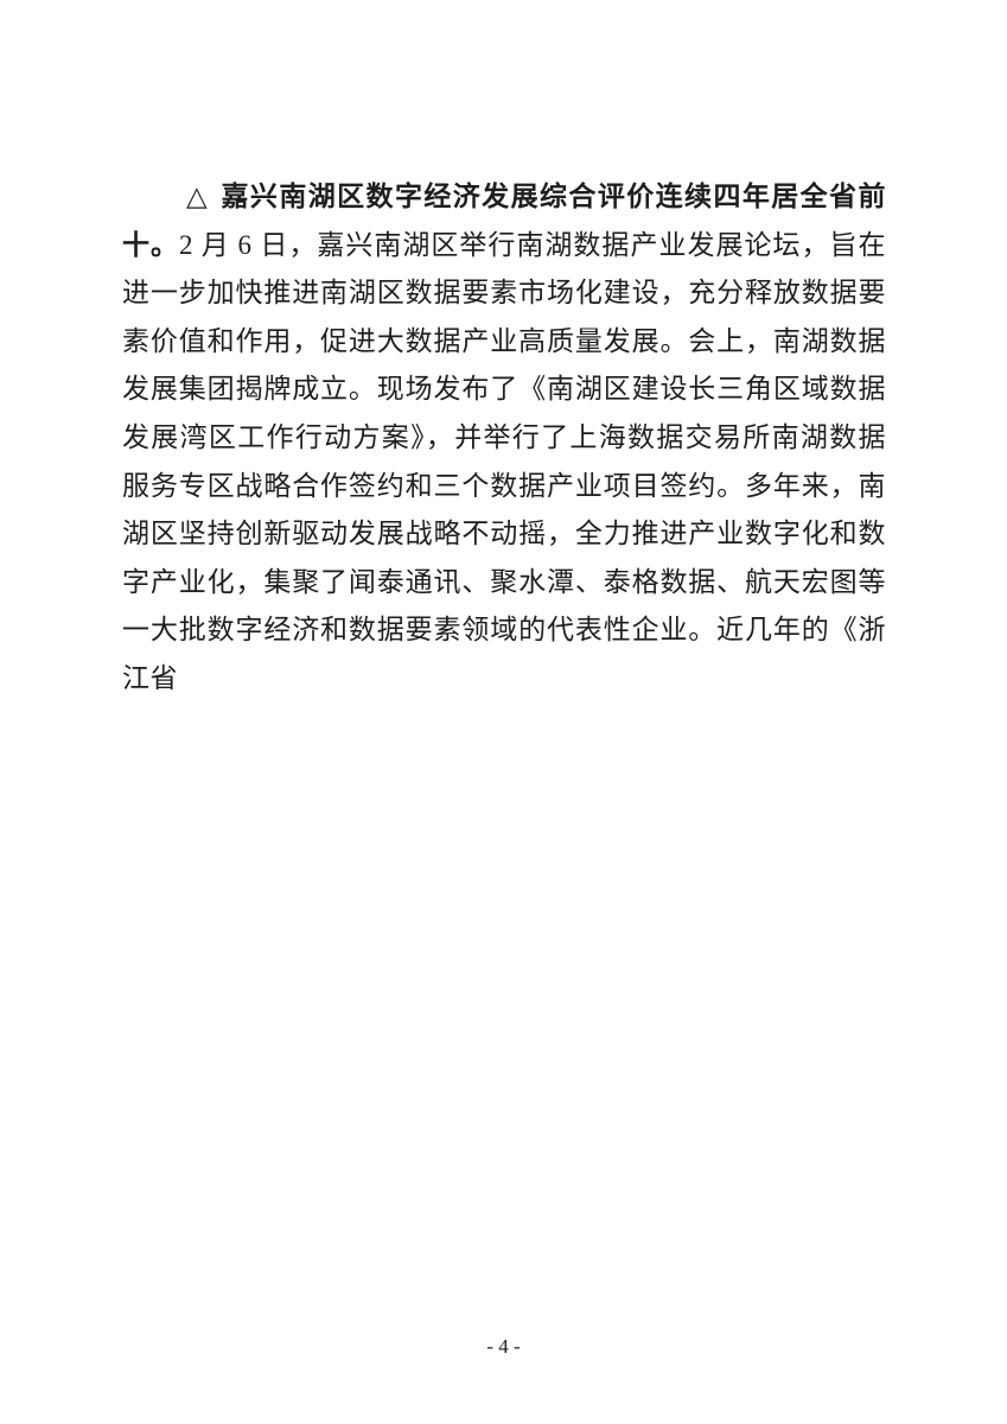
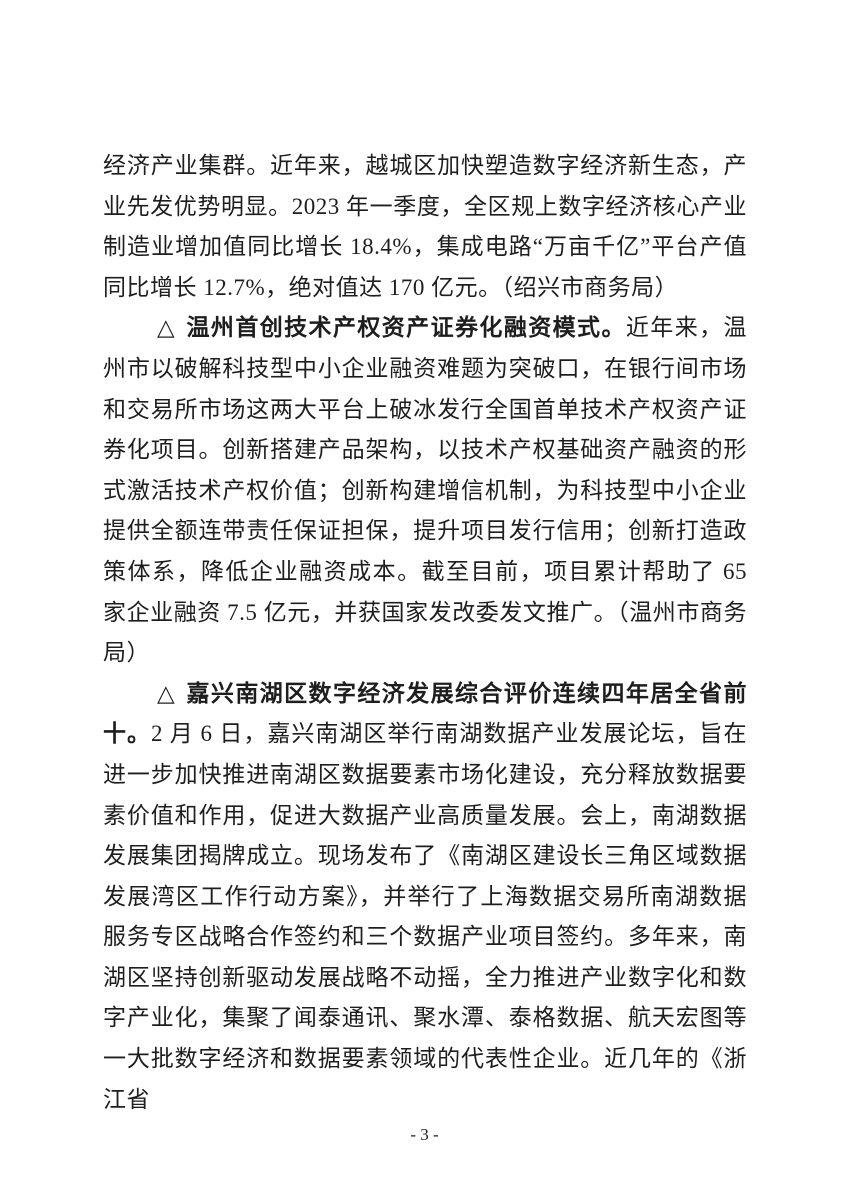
+ 经济产业集群。近年来，越城区加快塑造数字经济新生态，产业先发优势明显。2023 年一季度，全区规上数字经济核心产业制造业增加值同比增长 18.4%，集成电路“万亩千亿”平台产值同比增长 12.7%，绝对值达 170 亿元。（绍兴市商务局）
+ △ 温州首创技术产权资产证券化融资模式。近年来，温州市以破解科技型中小企业融资难题为突破口，在银行间市场和交易所市场这两大平台上破冰发行全国首单技术产权资产证券化项目。创新搭建产品架构，以技术产权基础资产融资的形式激活技术产权价值；创新构建增信机制，为科技型中小企业提供全额连带责任保证担保，提升项目发行信用；创新打造政策体系，降低企业融资成本。截至目前，项目累计帮助了 65 家企业融资 7.5 亿元，并获国家发改委发文推广。（温州市商务局）
  △ 嘉兴南湖区数字经济发展综合评价连续四年居全省前十。2 月 6 日，嘉兴南湖区举行南湖数据产业发展论坛，旨在进一步加快推进南湖区数据要素市场化建设，充分释放数据要素价值和作用，促进大数据产业高质量发展。会上，南湖数据发展集团揭牌成立。现场发布了《南湖区建设长三角区域数据发展湾区工作行动方案》，并举行了上海数据交易所南湖数据服务专区战略合作签约和三个数据产业项目签约。多年来，南湖区坚持创新驱动发展战略不动摇，全力推进产业数字化和数字产业化，集聚了闻泰通讯、聚水潭、泰格数据、航天宏图等一大批数字经济和数据要素领域的代表性企业。近几年的《浙江省
- - 4 -
+ - 3 -
